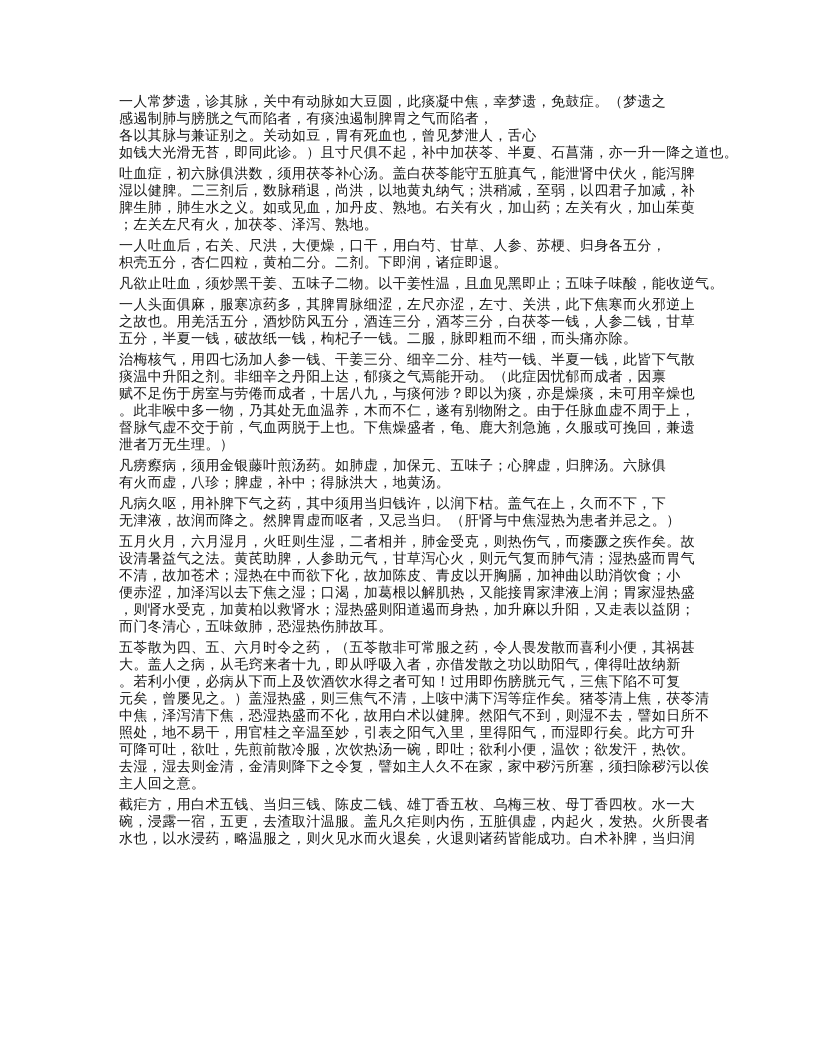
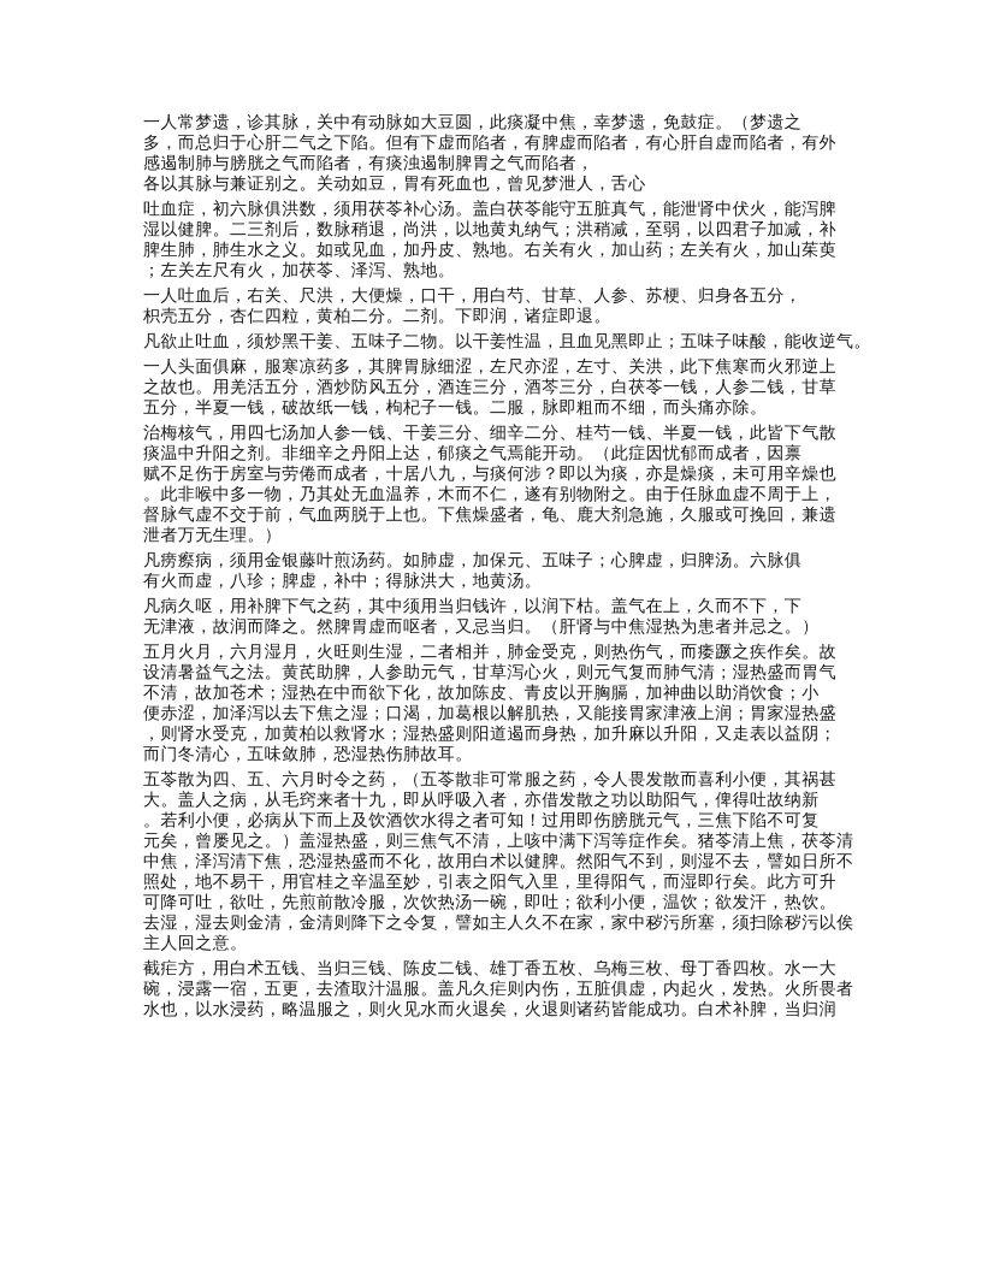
  一人常梦遗，诊其脉，关中有动脉如大豆圆，此痰凝中焦，幸梦遗，免鼓症。（梦遗之
+ 多，而总归于心肝二气之下陷。但有下虚而陷者，有脾虚而陷者，有心肝自虚而陷者，有外
  感遏制肺与膀胱之气而陷者，有痰浊遏制脾胃之气而陷者，
  各以其脉与兼证别之。关动如豆，胃有死血也，曾见梦泄人，舌心
- 如钱大光滑无苔，即同此诊。）且寸尺俱不起，补中加茯苓、半夏、石菖蒲，亦一升一降之道也。
  吐血症，初六脉俱洪数，须用茯苓补心汤。盖白茯苓能守五脏真气，能泄肾中伏火，能泻脾
  湿以健脾。二三剂后，数脉稍退，尚洪，以地黄丸纳气；洪稍减，至弱，以四君子加减，补
  脾生肺，肺生水之义。如或见血，加丹皮、熟地。右关有火，加山药；左关有火，加山茱萸
  ；左关左尺有火，加茯苓、泽泻、熟地。
  一人吐血后，右关、尺洪，大便燥，口干，用白芍、甘草、人参、苏梗、归身各五分，
  枳壳五分，杏仁四粒，黄柏二分。二剂。下即润，诸症即退。
  凡欲止吐血，须炒黑干姜、五味子二物。以干姜性温，且血见黑即止；五味子味酸，能收逆气。
  一人头面俱麻，服寒凉药多，其脾胃脉细涩，左尺亦涩，左寸、关洪，此下焦寒而火邪逆上
  之故也。用羌活五分，酒炒防风五分，酒连三分，酒芩三分，白茯苓一钱，人参二钱，甘草
  五分，半夏一钱，破故纸一钱，枸杞子一钱。二服，脉即粗而不细，而头痛亦除。
  治梅核气，用四七汤加人参一钱、干姜三分、细辛二分、桂芍一钱、半夏一钱，此皆下气散
  痰温中升阳之剂。非细辛之丹阳上达，郁痰之气焉能开动。（此症因忧郁而成者，因禀
  赋不足伤于房室与劳倦而成者，十居八九，与痰何涉？即以为痰，亦是燥痰，未可用辛燥也
  。此非喉中多一物，乃其处无血温养，木而不仁，遂有别物附之。由于任脉血虚不周于上，
  督脉气虚不交于前，气血两脱于上也。下焦燥盛者，龟、鹿大剂急施，久服或可挽回，兼遗
  泄者万无生理。）
  凡痨瘵病，须用金银藤叶煎汤药。如肺虚，加保元、五味子；心脾虚，归脾汤。六脉俱
  有火而虚，八珍；脾虚，补中；得脉洪大，地黄汤。
  凡病久呕，用补脾下气之药，其中须用当归钱许，以润下枯。盖气在上，久而不下，下
  无津液，故润而降之。然脾胃虚而呕者，又忌当归。（肝肾与中焦湿热为患者并忌之。）
  五月火月，六月湿月，火旺则生湿，二者相并，肺金受克，则热伤气，而痿蹶之疾作矣。故
  设清暑益气之法。黄芪助脾，人参助元气，甘草泻心火，则元气复而肺气清；湿热盛而胃气
  不清，故加苍术；湿热在中而欲下化，故加陈皮、青皮以开胸膈，加神曲以助消饮食；小
  便赤涩，加泽泻以去下焦之湿；口渴，加葛根以解肌热，又能接胃家津液上润；胃家湿热盛
  ，则肾水受克，加黄柏以救肾水；湿热盛则阳道遏而身热，加升麻以升阳，又走表以益阴；
  而门冬清心，五味敛肺，恐湿热伤肺故耳。
  五苓散为四、五、六月时令之药，（五苓散非可常服之药，令人畏发散而喜利小便，其祸甚
  大。盖人之病，从毛窍来者十九，即从呼吸入者，亦借发散之功以助阳气，俾得吐故纳新
  。若利小便，必病从下而上及饮酒饮水得之者可知！过用即伤膀胱元气，三焦下陷不可复
  元矣，曾屡见之。）盖湿热盛，则三焦气不清，上咳中满下泻等症作矣。猪苓清上焦，茯苓清
  中焦，泽泻清下焦，恐湿热盛而不化，故用白术以健脾。然阳气不到，则湿不去，譬如日所不
  照处，地不易干，用官桂之辛温至妙，引表之阳气入里，里得阳气，而湿即行矣。此方可升
  可降可吐，欲吐，先煎前散冷服，次饮热汤一碗，即吐；欲利小便，温饮；欲发汗，热饮。
  去湿，湿去则金清，金清则降下之令复，譬如主人久不在家，家中秽污所塞，须扫除秽污以俟
  主人回之意。
  截疟方，用白术五钱、当归三钱、陈皮二钱、雄丁香五枚、乌梅三枚、母丁香四枚。水一大
  碗，浸露一宿，五更，去渣取汁温服。盖凡久疟则内伤，五脏俱虚，内起火，发热。火所畏者
  水也，以水浸药，略温服之，则火见水而火退矣，火退则诸药皆能成功。白术补脾，当归润
